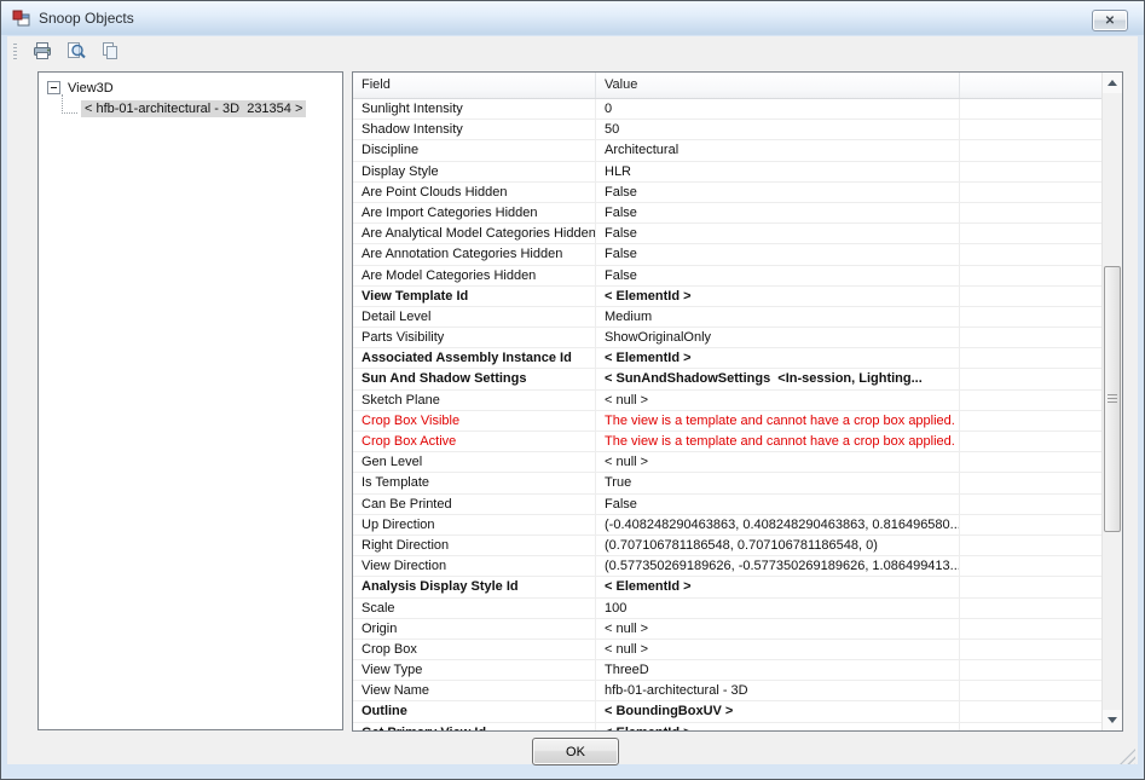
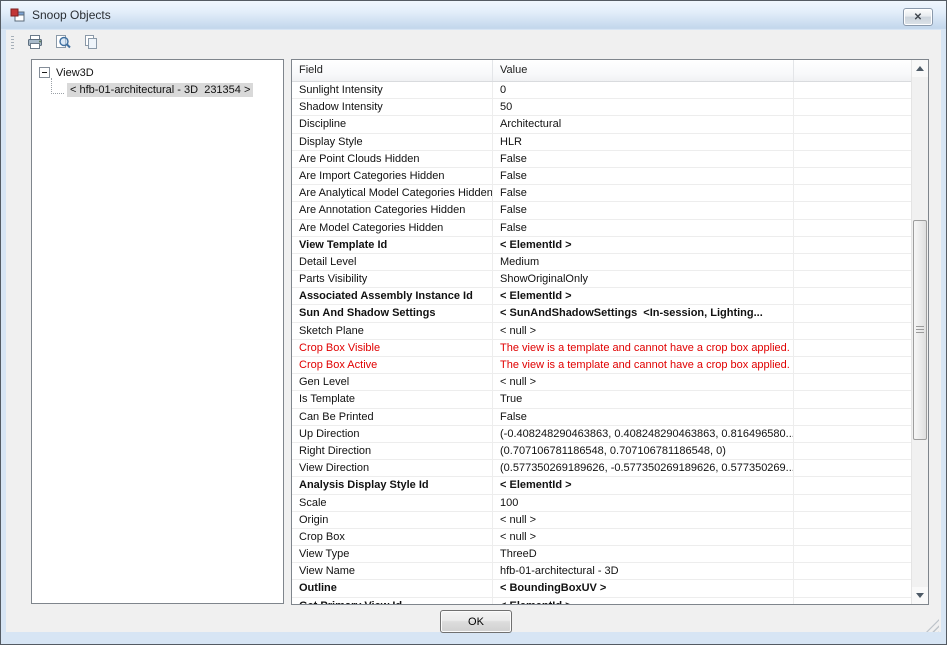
  Snoop Objects
  ✕
  View3D
  < hfb-01-architectural - 3D 231354 >
  Field
  Value
  Sunlight Intensity
  0
  Shadow Intensity
  50
  Discipline
  Architectural
  Display Style
  HLR
  Are Point Clouds Hidden
  False
  Are Import Categories Hidden
  False
  Are Analytical Model Categories Hidden
  False
  Are Annotation Categories Hidden
  False
  Are Model Categories Hidden
  False
  View Template Id
  < ElementId >
  Detail Level
  Medium
  Parts Visibility
  ShowOriginalOnly
  Associated Assembly Instance Id
  < ElementId >
  Sun And Shadow Settings
  < SunAndShadowSettings <In-session, Lighting...
  Sketch Plane
  < null >
  Crop Box Visible
  The view is a template and cannot have a crop box applied.
  Crop Box Active
  The view is a template and cannot have a crop box applied.
  Gen Level
  < null >
  Is Template
  True
  Can Be Printed
  False
  Up Direction
  (-0.408248290463863, 0.408248290463863, 0.816496580...
  Right Direction
  (0.707106781186548, 0.707106781186548, 0)
  View Direction
- (0.577350269189626, -0.577350269189626, 1.086499413...
+ (0.577350269189626, -0.577350269189626, 0.577350269...
  Analysis Display Style Id
  < ElementId >
  Scale
  100
  Origin
  < null >
  Crop Box
  < null >
  View Type
  ThreeD
  View Name
  hfb-01-architectural - 3D
  Outline
  < BoundingBoxUV >
  OK
